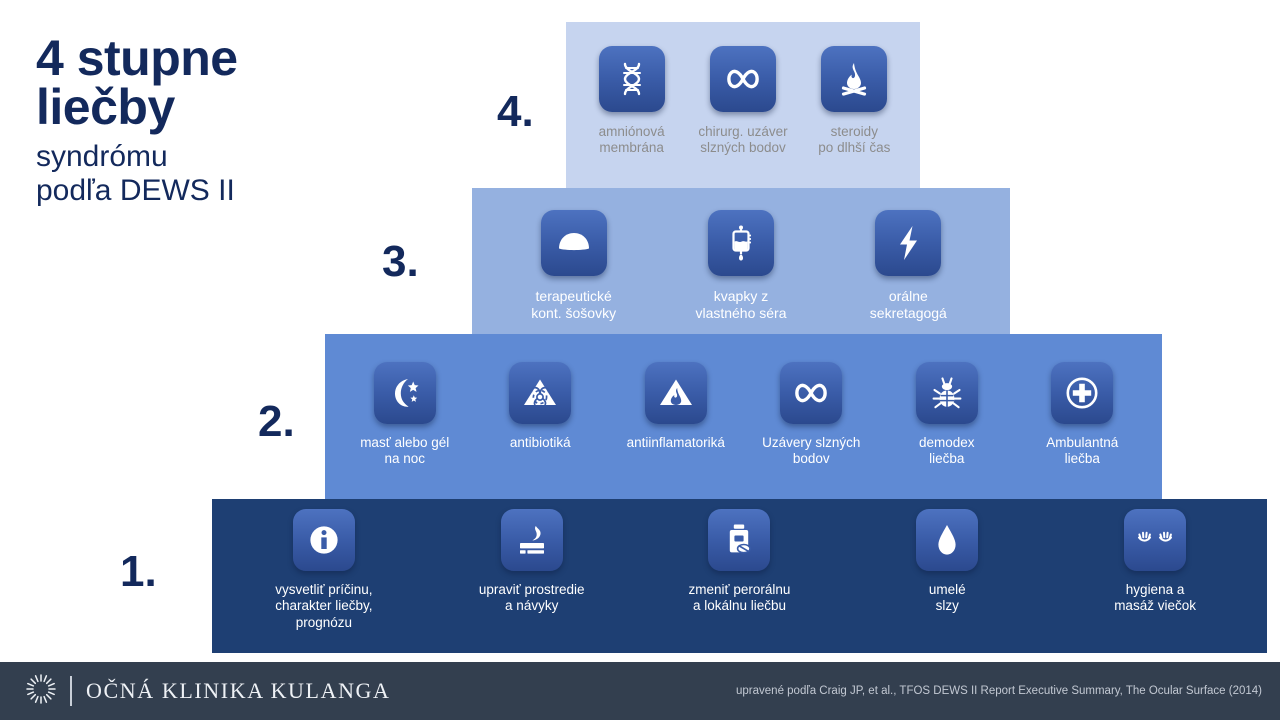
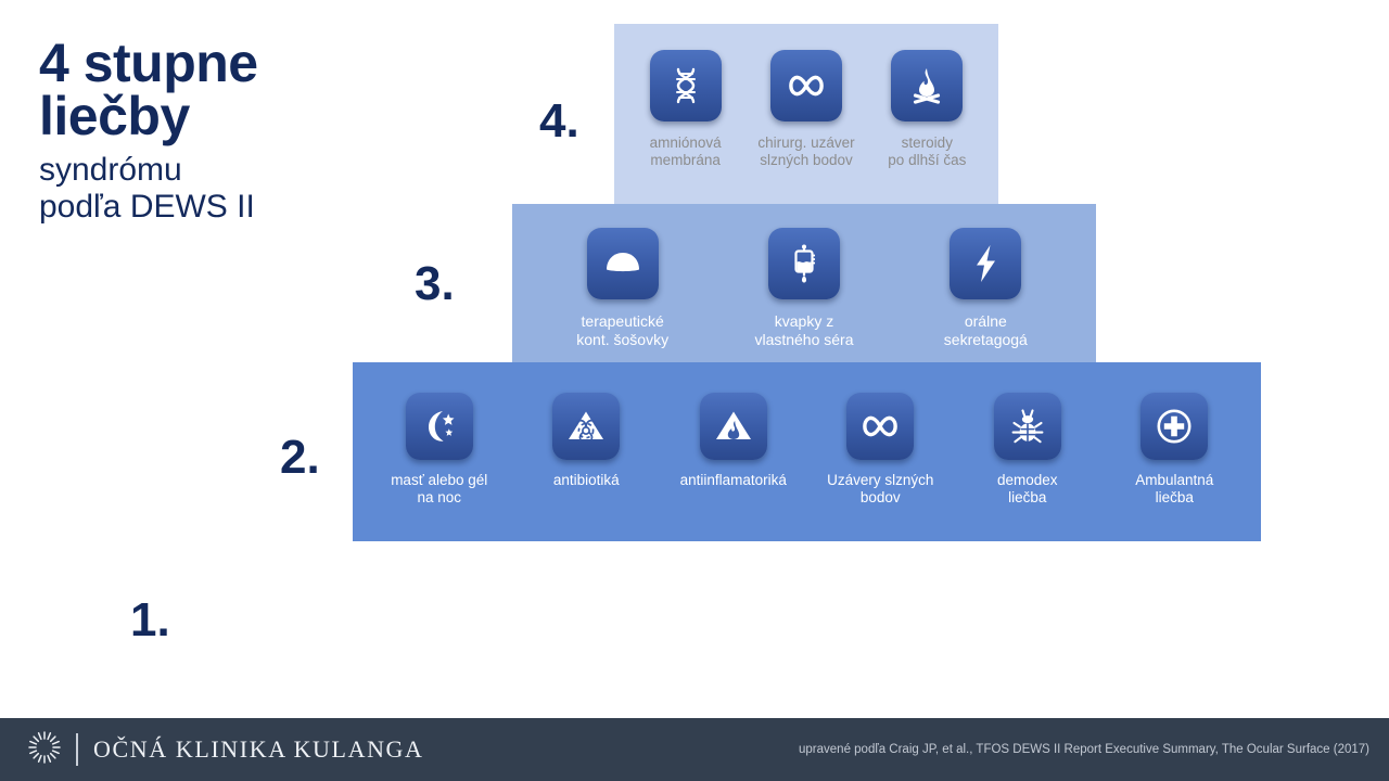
  4 stupne
  liečby
  syndrómu
  podľa DEWS II
  4.
  3.
  2.
  1.
  amniónová
  membrána
  chirurg. uzáver
  slzných bodov
  steroidy
  po dlhší čas
  terapeutické
  kont. šošovky
  kvapky z
  vlastného séra
  orálne
  sekretagogá
  masť alebo gél
  na noc
  antibiotiká
  antiinflamatoriká
  Uzávery slzných
  bodov
  demodex
  liečba
  Ambulantná
  liečba
- vysvetliť príčinu,
- charakter liečby,
- prognózu
- upraviť prostredie
- a návyky
- zmeniť perorálnu
- a lokálnu liečbu
- umelé
- slzy
- hygiena a
- masáž viečok
  OČNÁ KLINIKA KULANGA
- upravené podľa Craig JP, et al., TFOS DEWS II Report Executive Summary, The Ocular Surface (2014)
+ upravené podľa Craig JP, et al., TFOS DEWS II Report Executive Summary, The Ocular Surface (2017)
